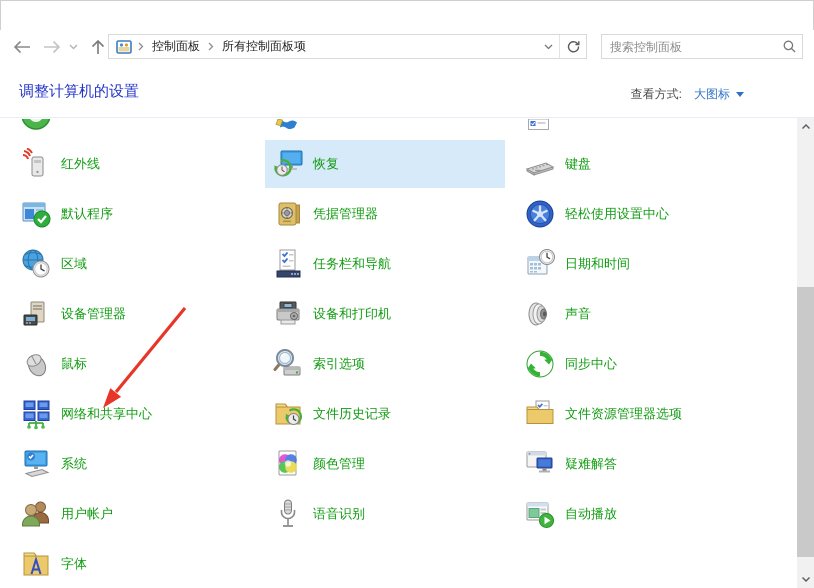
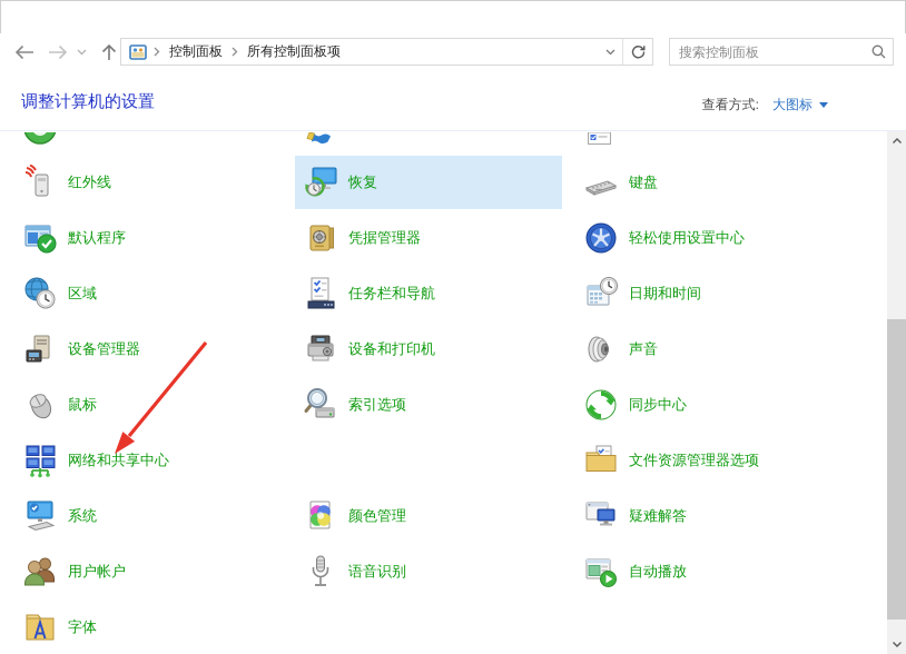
  控制面板
  所有控制面板项
  搜索控制面板
  调整计算机的设置
  查看方式:
  大图标
  红外线
  恢复
  键盘
  默认程序
  凭据管理器
  轻松使用设置中心
  区域
  任务栏和导航
  日期和时间
  设备管理器
  设备和打印机
  声音
  鼠标
  索引选项
  同步中心
  网络和共享中心
- 文件历史记录
  文件资源管理器选项
  系统
  颜色管理
  疑难解答
  用户帐户
  语音识别
  自动播放
  字体
